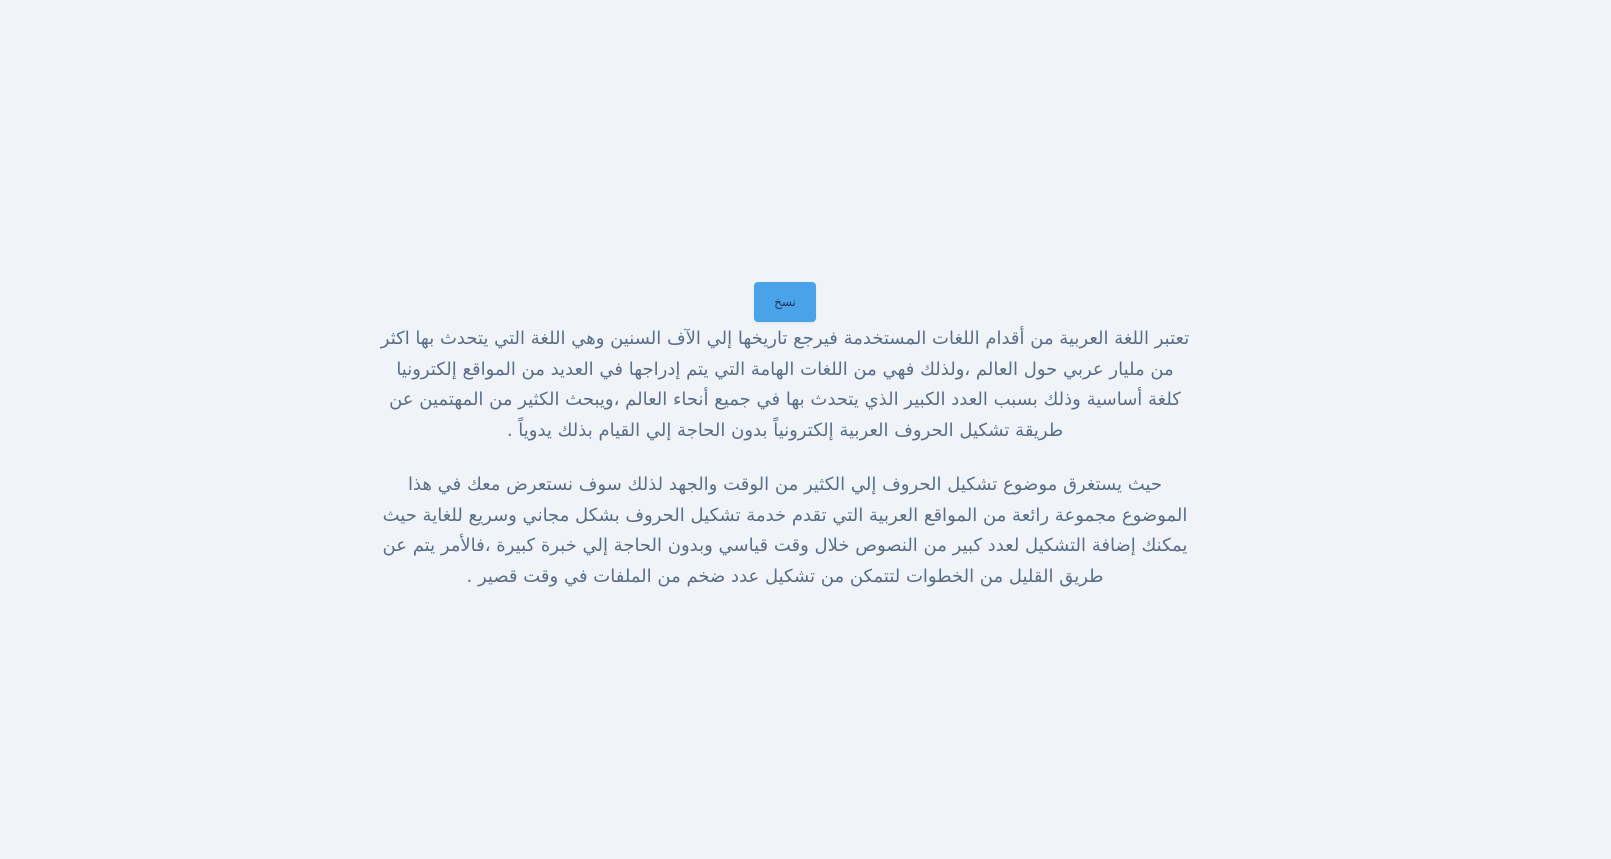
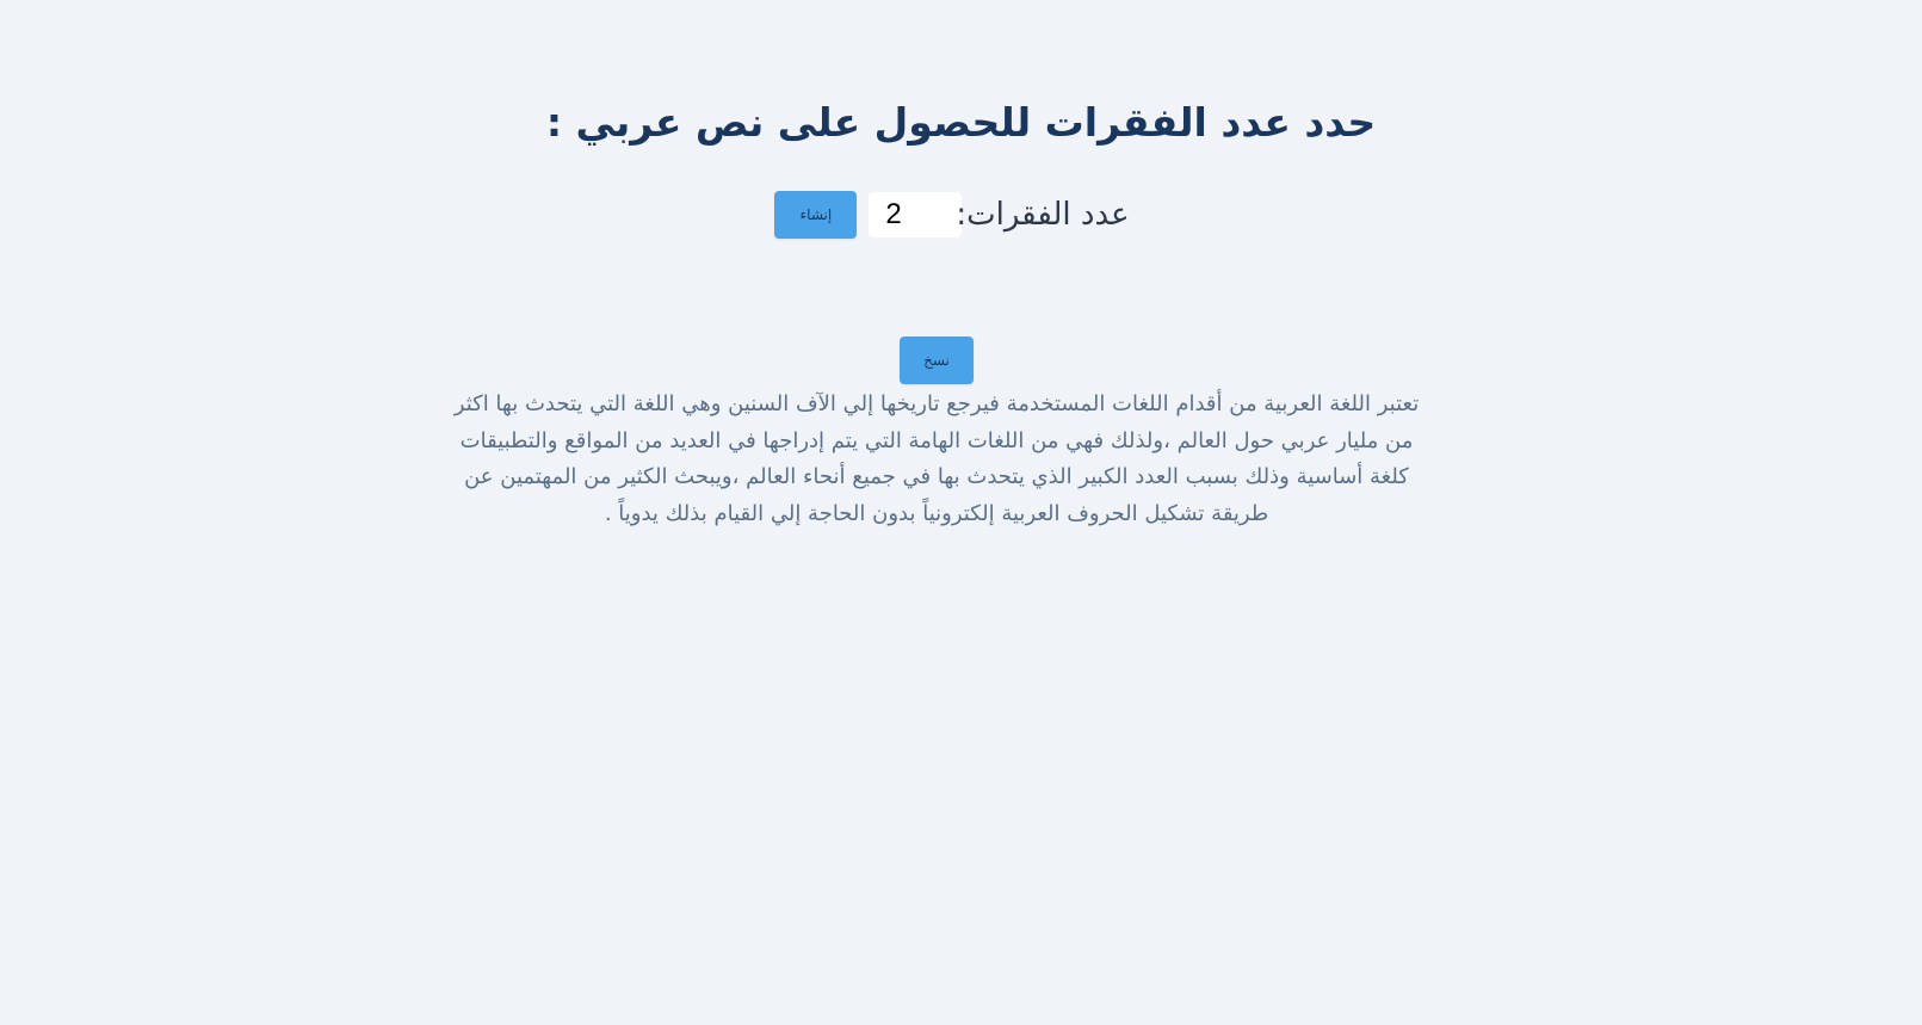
+ حدد عدد الفقرات للحصول على نص عربي :
+ عدد الفقرات:
+ 2
+ إنشاء
  نسخ
- تعتبر اللغة العربية من أقدام اللغات المستخدمة فيرجع تاريخها إلي الآف السنين وهي اللغة التي يتحدث بها اكثر من مليار عربي حول العالم ،ولذلك فهي من اللغات الهامة التي يتم إدراجها في العديد من المواقع إلكترونيا كلغة أساسية وذلك بسبب العدد الكبير الذي يتحدث بها في جميع أنحاء العالم ،ويبحث الكثير من المهتمين عن طريقة تشكيل الحروف العربية إلكترونياً بدون الحاجة إلي القيام بذلك يدوياً .
+ تعتبر اللغة العربية من أقدام اللغات المستخدمة فيرجع تاريخها إلي الآف السنين وهي اللغة التي يتحدث بها اكثر من مليار عربي حول العالم ،ولذلك فهي من اللغات الهامة التي يتم إدراجها في العديد من المواقع والتطبيقات كلغة أساسية وذلك بسبب العدد الكبير الذي يتحدث بها في جميع أنحاء العالم ،ويبحث الكثير من المهتمين عن طريقة تشكيل الحروف العربية إلكترونياً بدون الحاجة إلي القيام بذلك يدوياً .
- حيث يستغرق موضوع تشكيل الحروف إلي الكثير من الوقت والجهد لذلك سوف نستعرض معك في هذا الموضوع مجموعة رائعة من المواقع العربية التي تقدم خدمة تشكيل الحروف بشكل مجاني وسريع للغاية حيث يمكنك إضافة التشكيل لعدد كبير من النصوص خلال وقت قياسي وبدون الحاجة إلي خبرة كبيرة ،فالأمر يتم عن طريق القليل من الخطوات لتتمكن من تشكيل عدد ضخم من الملفات في وقت قصير .
